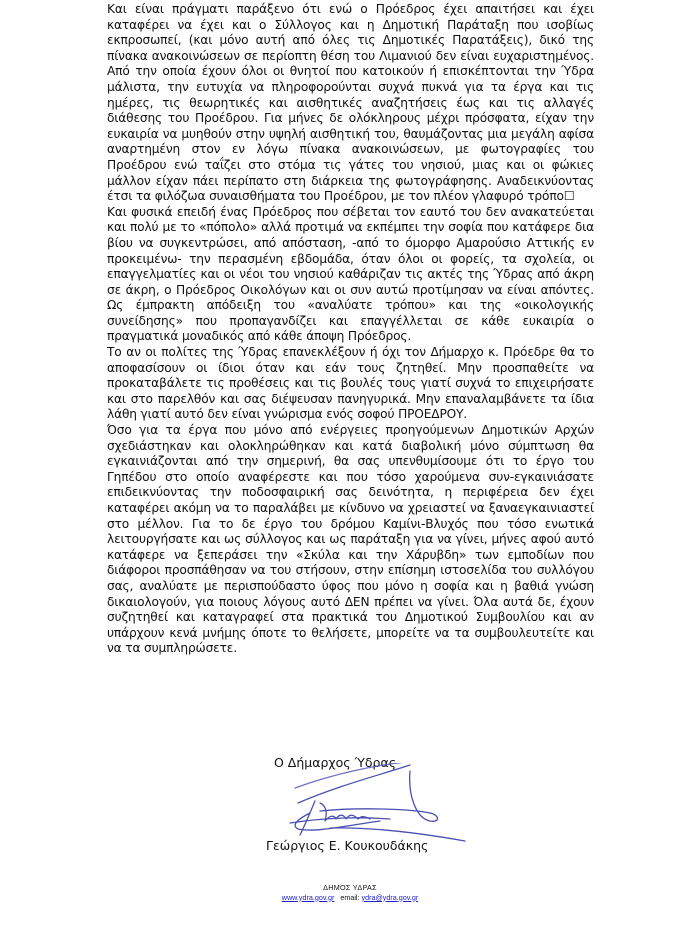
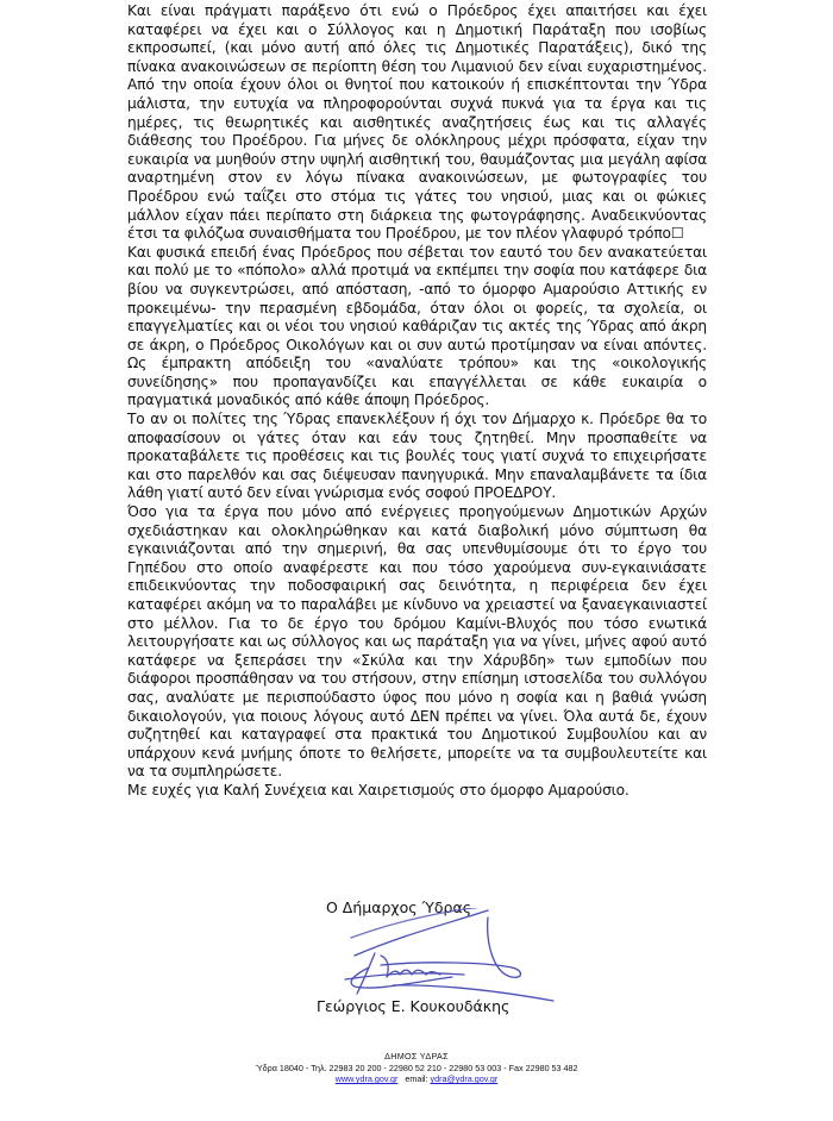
  Και είναι πράγματι παράξενο ότι ενώ ο Πρόεδρος έχει απαιτήσει και έχει καταφέρει να έχει και ο Σύλλογος και η Δημοτική Παράταξη που ισοβίως εκπροσωπεί, (και μόνο αυτή από όλες τις Δημοτικές Παρατάξεις), δικό της πίνακα ανακοινώσεων σε περίοπτη θέση του Λιμανιού δεν είναι ευχαριστημένος. Από την οποία έχουν όλοι οι θνητοί που κατοικούν ή επισκέπτονται την Ύδρα μάλιστα, την ευτυχία να πληροφορούνται συχνά πυκνά για τα έργα και τις ημέρες, τις θεωρητικές και αισθητικές αναζητήσεις έως και τις αλλαγές διάθεσης του Προέδρου. Για μήνες δε ολόκληρους μέχρι πρόσφατα, είχαν την ευκαιρία να μυηθούν στην υψηλή αισθητική του, θαυμάζοντας μια μεγάλη αφίσα αναρτημένη στον εν λόγω πίνακα ανακοινώσεων, με φωτογραφίες του Προέδρου ενώ ταΐζει στο στόμα τις γάτες του νησιού, μιας και οι φώκιες μάλλον είχαν πάει περίπατο στη διάρκεια της φωτογράφησης. Αναδεικνύοντας έτσι τα φιλόζωα συναισθήματα του Προέδρου, με τον πλέον γλαφυρό τρόπο☐
  Και φυσικά επειδή ένας Πρόεδρος που σέβεται τον εαυτό του δεν ανακατεύεται και πολύ με το «πόπολο» αλλά προτιμά να εκπέμπει την σοφία που κατάφερε δια βίου να συγκεντρώσει, από απόσταση, -από το όμορφο Αμαρούσιο Αττικής εν προκειμένω- την περασμένη εβδομάδα, όταν όλοι οι φορείς, τα σχολεία, οι επαγγελματίες και οι νέοι του νησιού καθάριζαν τις ακτές της Ύδρας από άκρη σε άκρη, ο Πρόεδρος Οικολόγων και οι συν αυτώ προτίμησαν να είναι απόντες. Ως έμπρακτη απόδειξη του «αναλύατε τρόπου» και της «οικολογικής συνείδησης» που προπαγανδίζει και επαγγέλλεται σε κάθε ευκαιρία ο πραγματικά μοναδικός από κάθε άποψη Πρόεδρος.
- Το αν οι πολίτες της Ύδρας επανεκλέξουν ή όχι τον Δήμαρχο κ. Πρόεδρε θα το αποφασίσουν οι ίδιοι όταν και εάν τους ζητηθεί. Μην προσπαθείτε να προκαταβάλετε τις προθέσεις και τις βουλές τους γιατί συχνά το επιχειρήσατε και στο παρελθόν και σας διέψευσαν πανηγυρικά. Μην επαναλαμβάνετε τα ίδια λάθη γιατί αυτό δεν είναι γνώρισμα ενός σοφού ΠΡΟΕΔΡΟΥ.
+ Το αν οι πολίτες της Ύδρας επανεκλέξουν ή όχι τον Δήμαρχο κ. Πρόεδρε θα το αποφασίσουν οι γάτες όταν και εάν τους ζητηθεί. Μην προσπαθείτε να προκαταβάλετε τις προθέσεις και τις βουλές τους γιατί συχνά το επιχειρήσατε και στο παρελθόν και σας διέψευσαν πανηγυρικά. Μην επαναλαμβάνετε τα ίδια λάθη γιατί αυτό δεν είναι γνώρισμα ενός σοφού ΠΡΟΕΔΡΟΥ.
  Όσο για τα έργα που μόνο από ενέργειες προηγούμενων Δημοτικών Αρχών σχεδιάστηκαν και ολοκληρώθηκαν και κατά διαβολική μόνο σύμπτωση θα εγκαινιάζονται από την σημερινή, θα σας υπενθυμίσουμε ότι το έργο του Γηπέδου στο οποίο αναφέρεστε και που τόσο χαρούμενα συν-εγκαινιάσατε επιδεικνύοντας την ποδοσφαιρική σας δεινότητα, η περιφέρεια δεν έχει καταφέρει ακόμη να το παραλάβει με κίνδυνο να χρειαστεί να ξαναεγκαινιαστεί στο μέλλον. Για το δε έργο του δρόμου Καμίνι-Βλυχός που τόσο ενωτικά λειτουργήσατε και ως σύλλογος και ως παράταξη για να γίνει, μήνες αφού αυτό κατάφερε να ξεπεράσει την «Σκύλα και την Χάρυβδη» των εμποδίων που διάφοροι προσπάθησαν να του στήσουν, στην επίσημη ιστοσελίδα του συλλόγου σας, αναλύατε με περισπούδαστο ύφος που μόνο η σοφία και η βαθιά γνώση δικαιολογούν, για ποιους λόγους αυτό ΔΕΝ πρέπει να γίνει. Όλα αυτά δε, έχουν συζητηθεί και καταγραφεί στα πρακτικά του Δημοτικού Συμβουλίου και αν υπάρχουν κενά μνήμης όποτε το θελήσετε, μπορείτε να τα συμβουλευτείτε και να τα συμπληρώσετε.
+ Με ευχές για Καλή Συνέχεια και Χαιρετισμούς στο όμορφο Αμαρούσιο.
  Ο Δήμαρχος Ύδρας
  Γεώργιος Ε. Κουκουδάκης
  ΔΗΜΟΣ ΥΔΡΑΣ
+ Ύδρα 18040 - Τηλ. 22983 20 200 - 22980 52 210 - 22980 53 003 - Fax 22980 53 482
  www.ydra.gov.gr email: ydra@ydra.gov.gr
